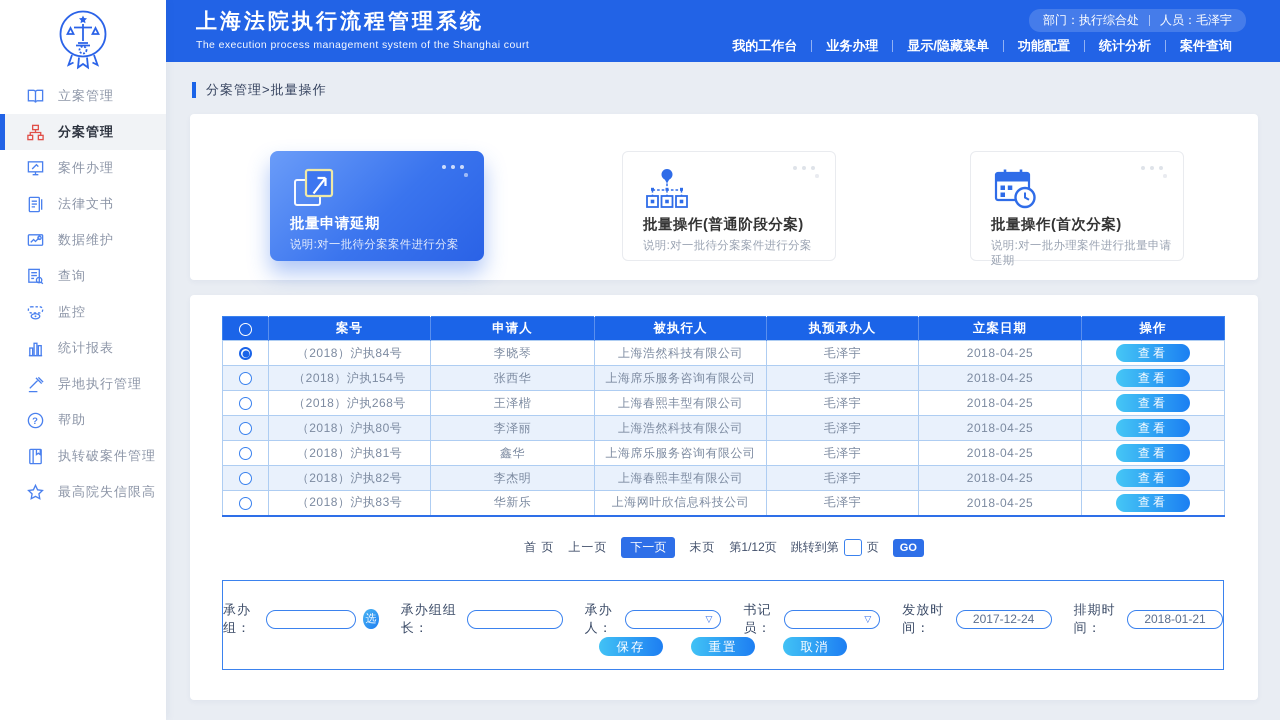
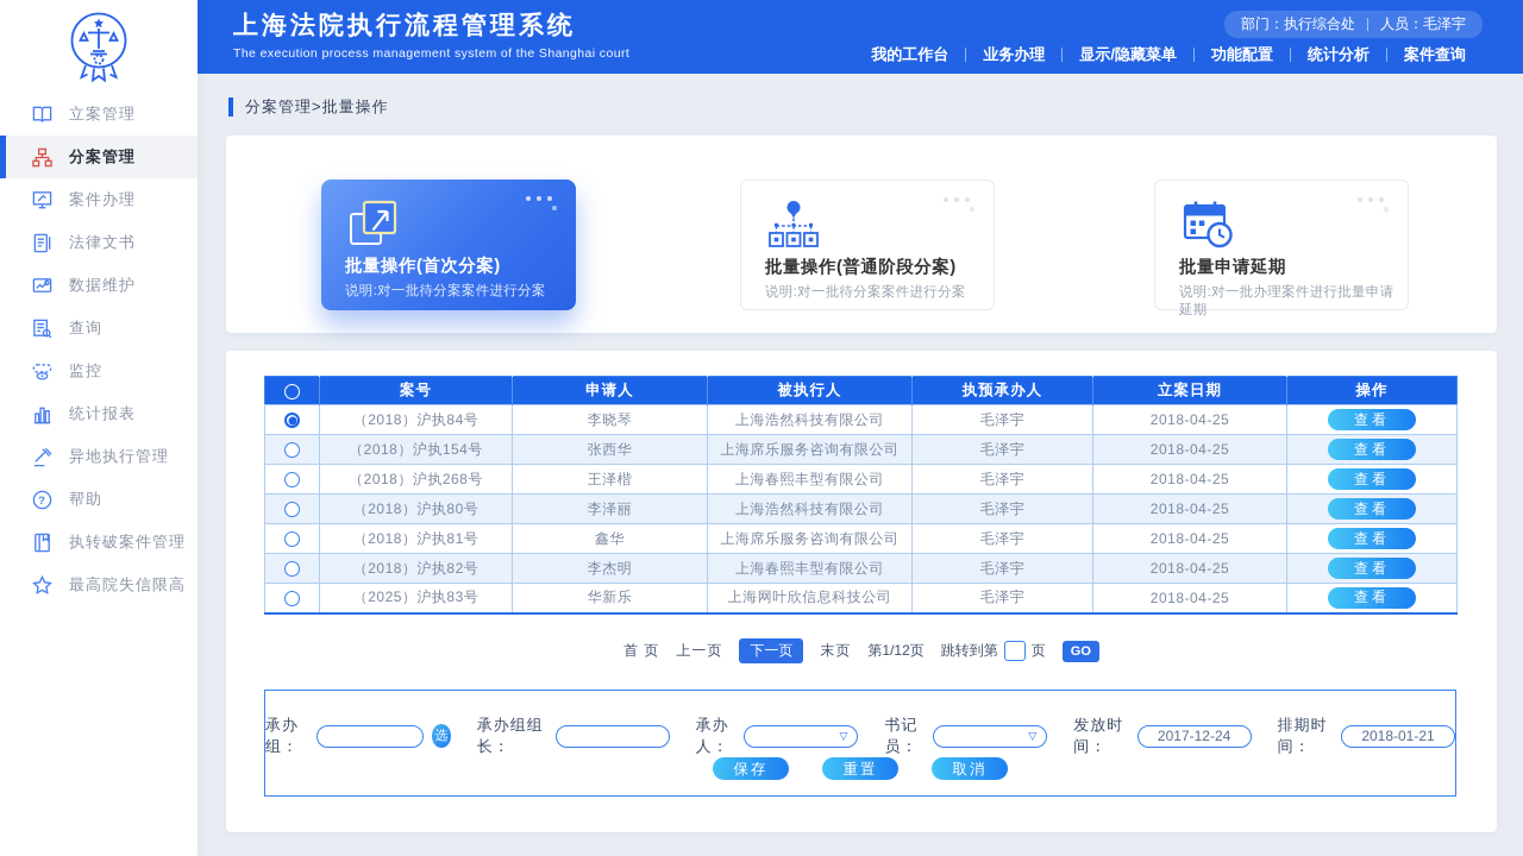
  立案管理
  分案管理
  案件办理
  法律文书
  数据维护
  查询
  监控
  统计报表
  异地执行管理
  ?
  帮助
  执转破案件管理
  最高院失信限高
  上海法院执行流程管理系统
  The execution process management system of the Shanghai court
  部门：执行综合处
  人员：毛泽宇
  我的工作台
  业务办理
  显示/隐藏菜单
  功能配置
  统计分析
  案件查询
  分案管理>批量操作
- 批量申请延期
+ 批量操作(首次分案)
  说明:对一批待分案案件进行分案
  批量操作(普通阶段分案)
  说明:对一批待分案案件进行分案
- 批量操作(首次分案)
+ 批量申请延期
  说明:对一批办理案件进行批量申请延期
  	案号	申请人	被执行人	执预承办人	立案日期	操作
  	（2018）沪执84号	李晓琴	上海浩然科技有限公司	毛泽宇	2018-04-25	查看
  	（2018）沪执154号	张西华	上海席乐服务咨询有限公司	毛泽宇	2018-04-25	查看
  	（2018）沪执268号	王泽楷	上海春熙丰型有限公司	毛泽宇	2018-04-25	查看
  	（2018）沪执80号	李泽丽	上海浩然科技有限公司	毛泽宇	2018-04-25	查看
  	（2018）沪执81号	鑫华	上海席乐服务咨询有限公司	毛泽宇	2018-04-25	查看
  	（2018）沪执82号	李杰明	上海春熙丰型有限公司	毛泽宇	2018-04-25	查看
- 	（2018）沪执83号	华新乐	上海网叶欣信息科技公司	毛泽宇	2018-04-25	查看
+ 	（2025）沪执83号	华新乐	上海网叶欣信息科技公司	毛泽宇	2018-04-25	查看
  首 页
  上一页
  下一页
  末页
  第1/12页
  跳转到第
  页
  GO
  承办组：
  选
  承办组组长：
  承办人：
  ▽
  书记员：
  ▽
  发放时间：
  2017-12-24
  排期时间：
  2018-01-21
  保存
  重置
  取消
